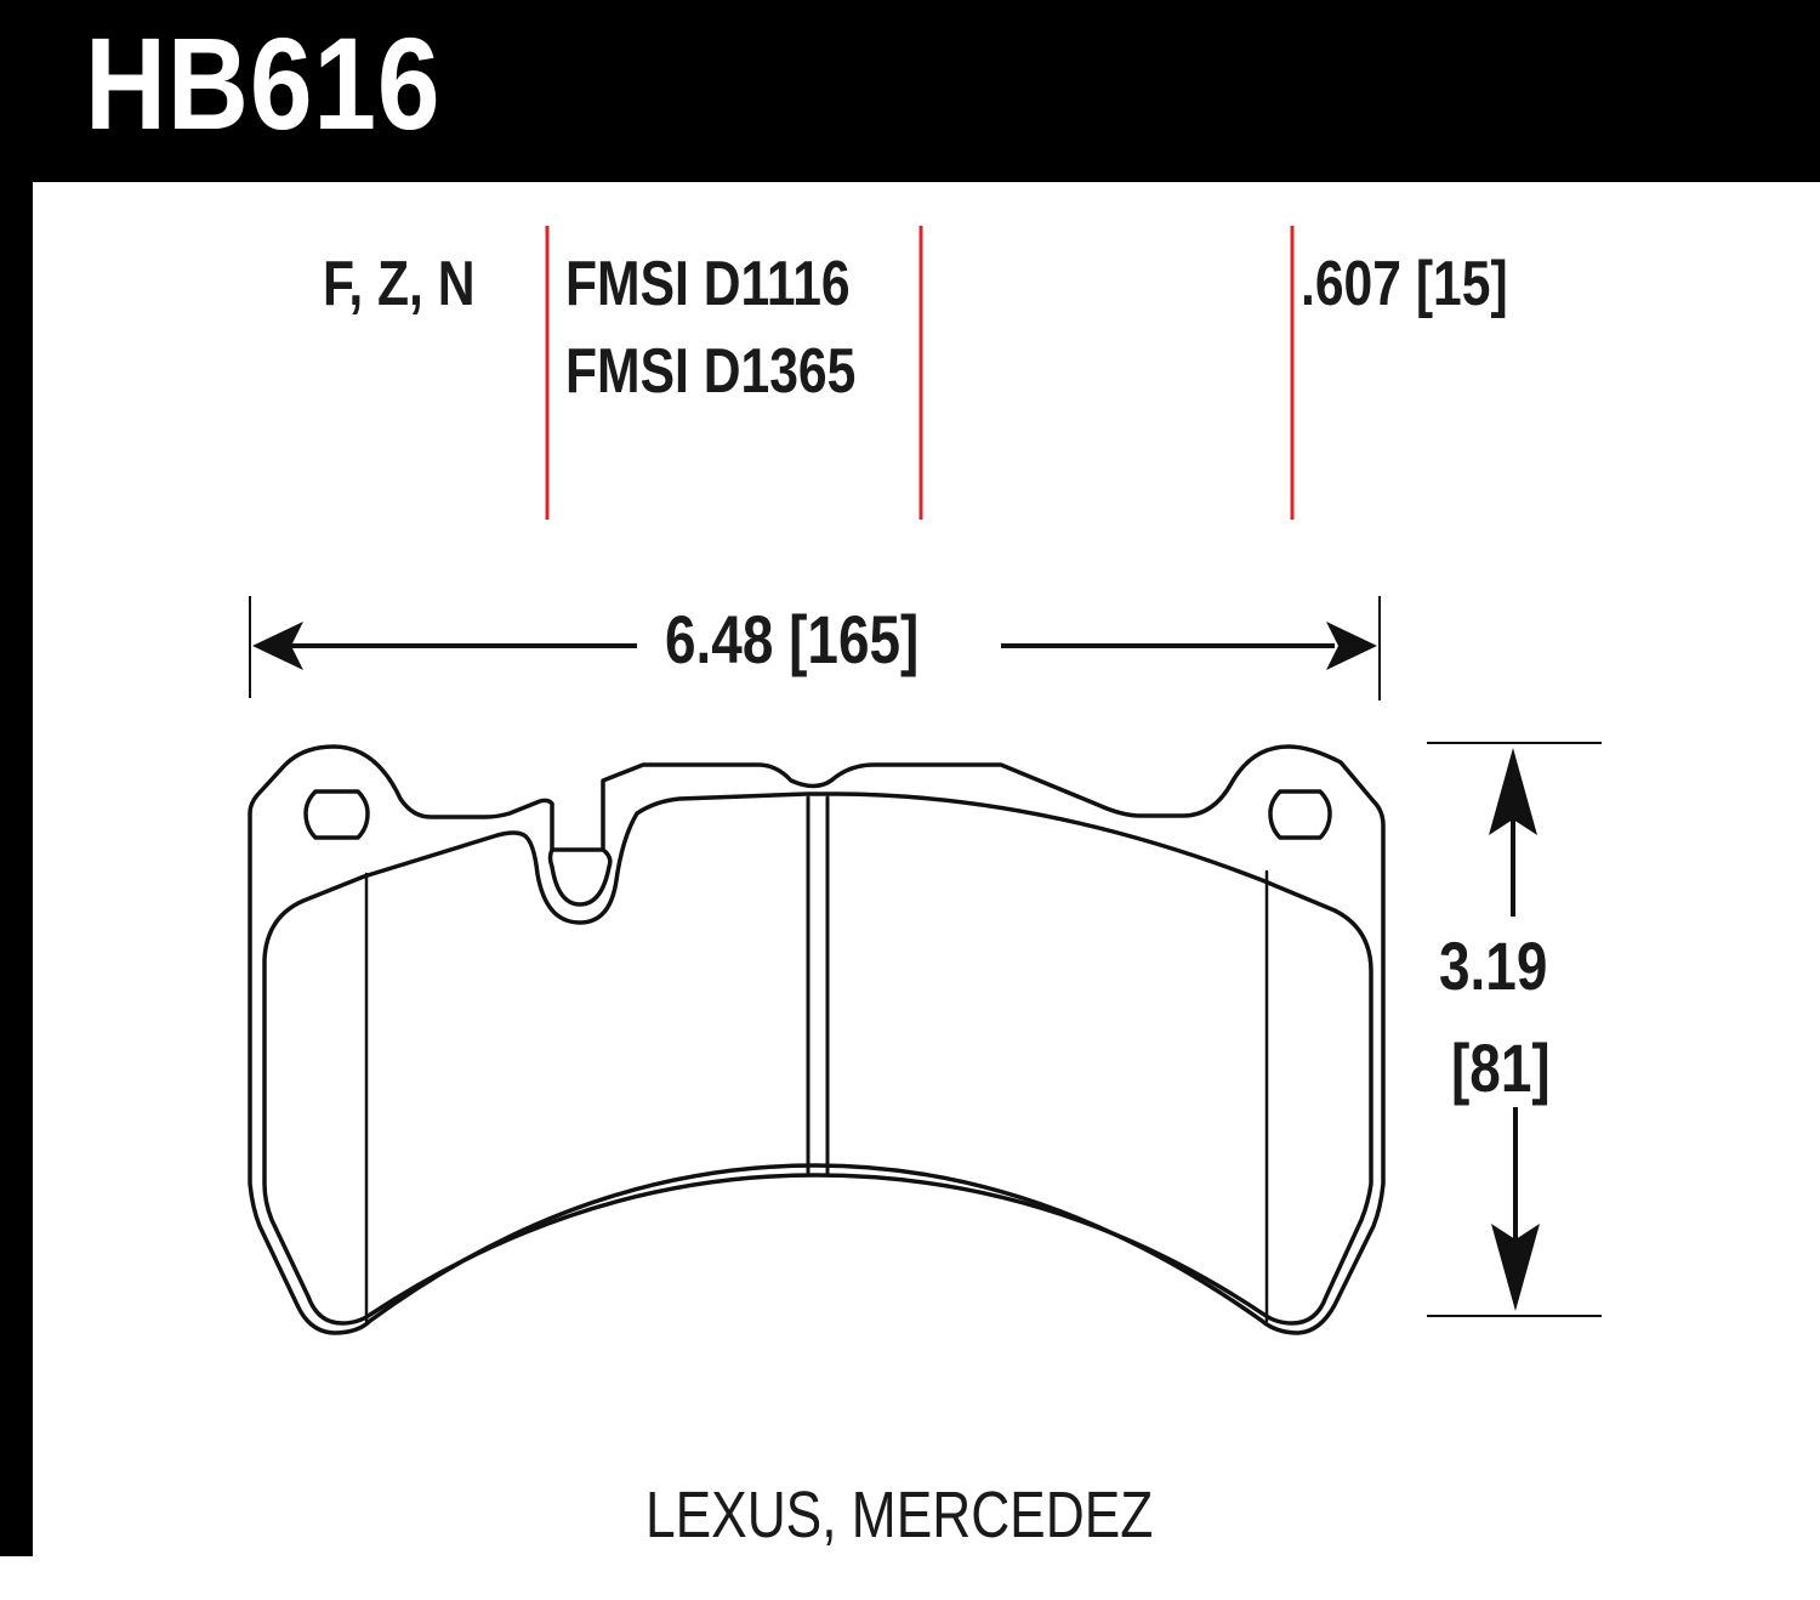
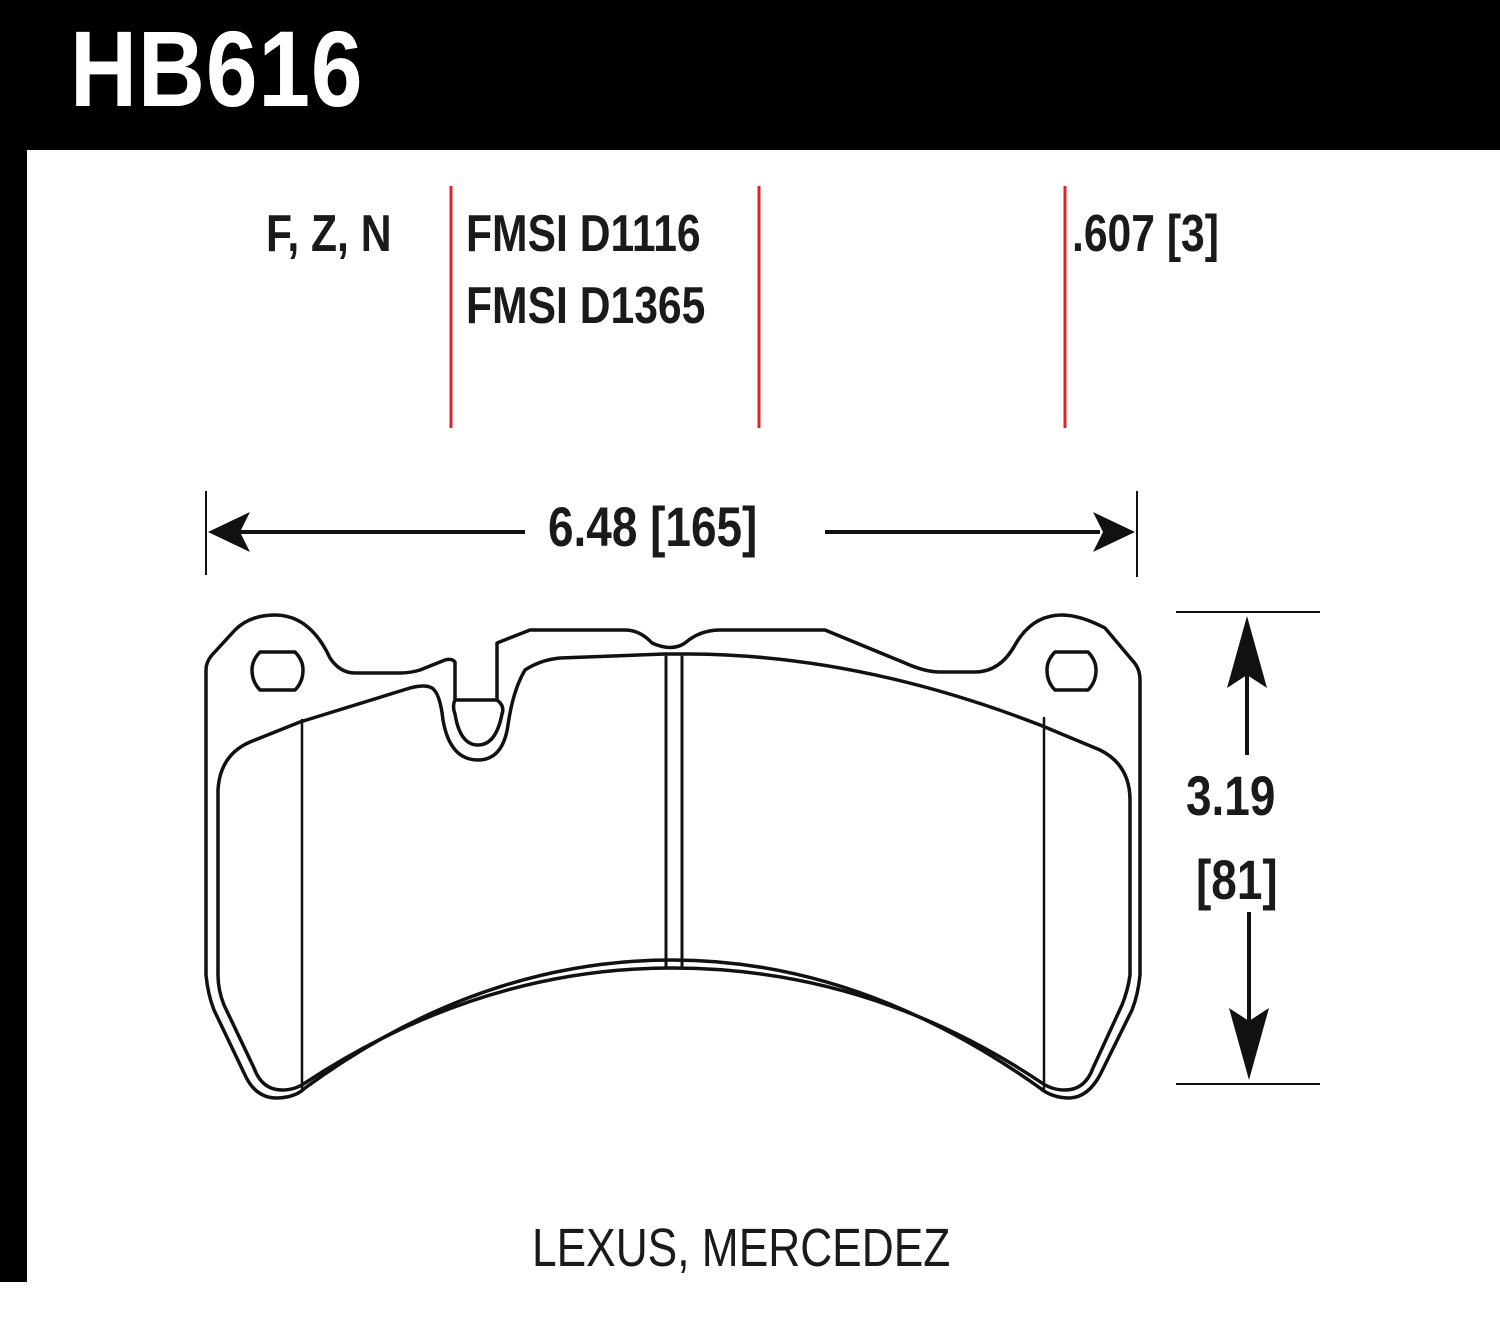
  HB616
  F, Z, N
  FMSI D1116
  FMSI D1365
- .607 [15]
+ .607 [3]
  6.48 [165]
  3.19
  [81]
  LEXUS, MERCEDEZ
